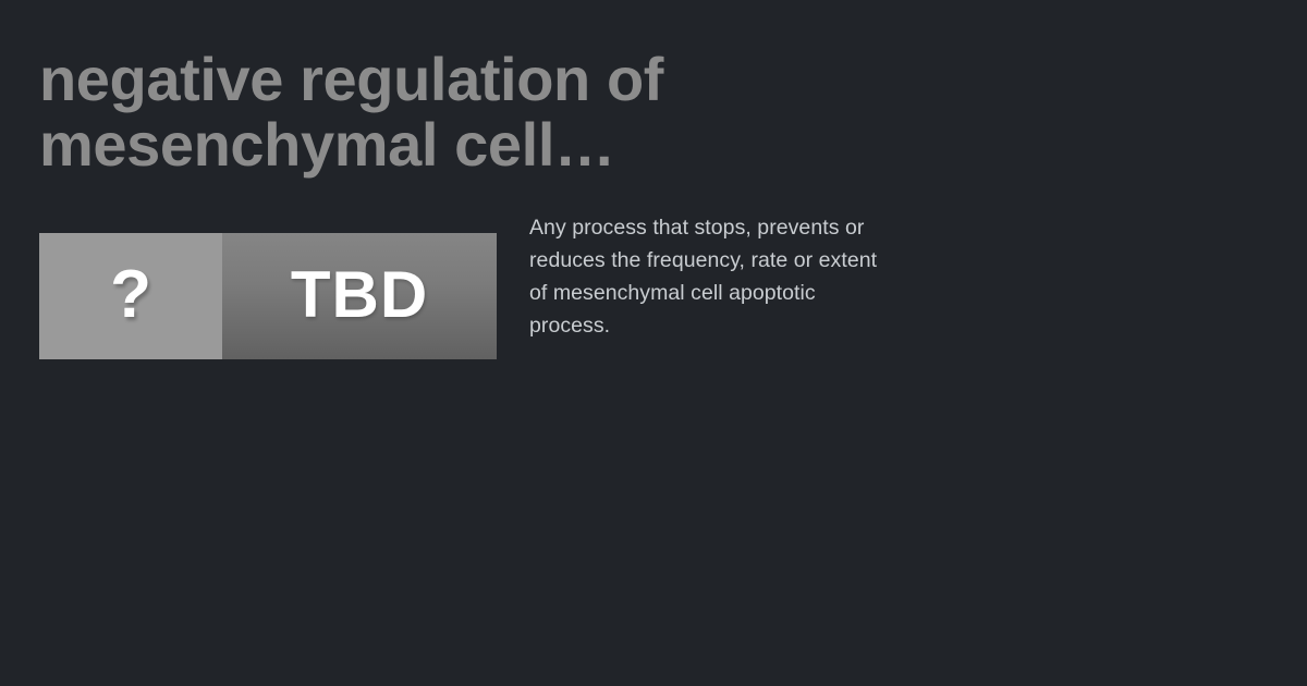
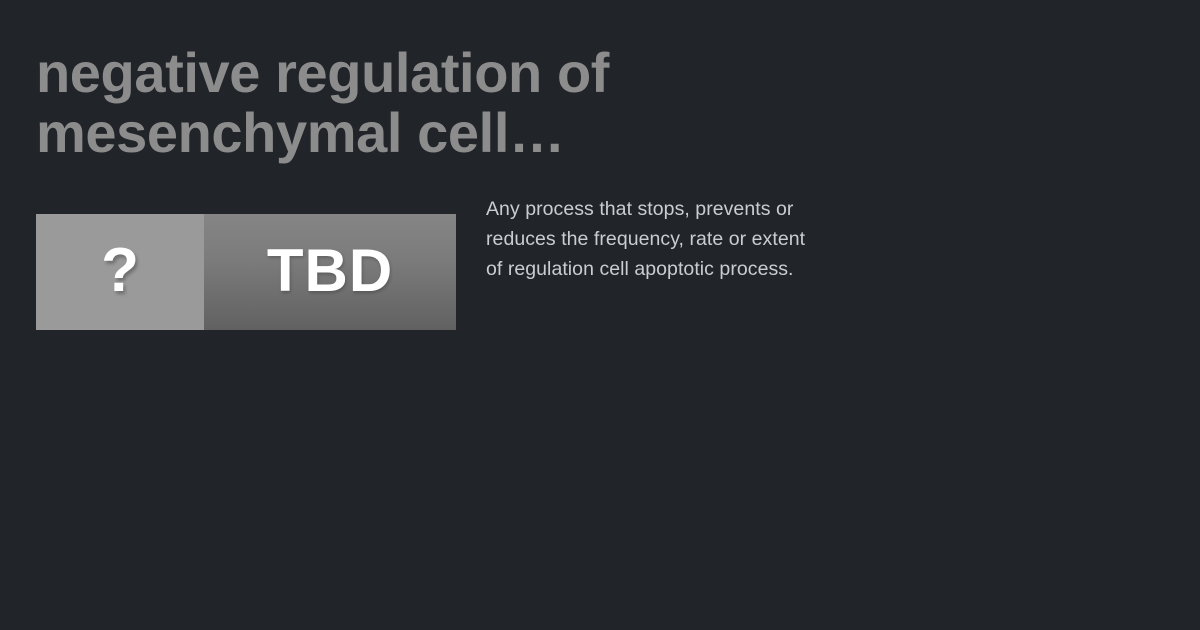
  negative regulation of
  mesenchymal cell…
  ?
  TBD
- Any process that stops, prevents or reduces the frequency, rate or extent of mesenchymal cell apoptotic process.
+ Any process that stops, prevents or reduces the frequency, rate or extent of regulation cell apoptotic process.
